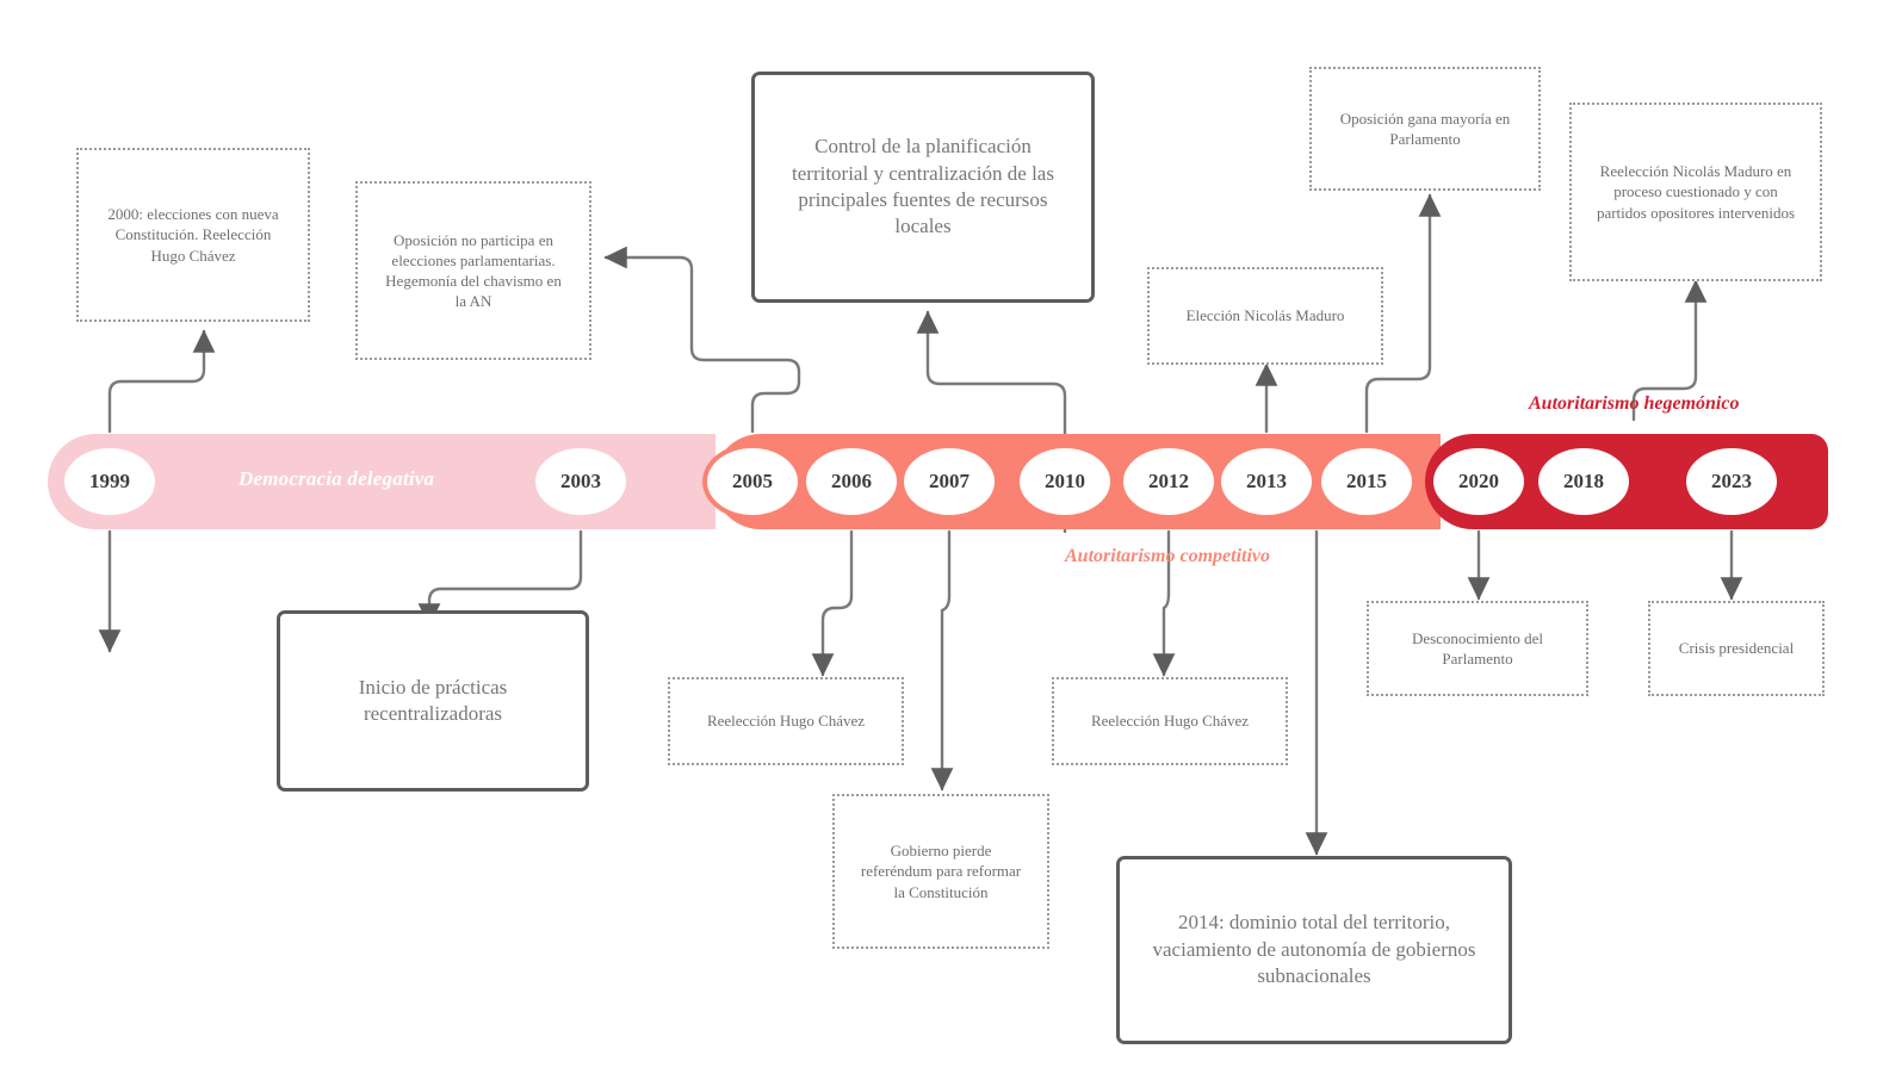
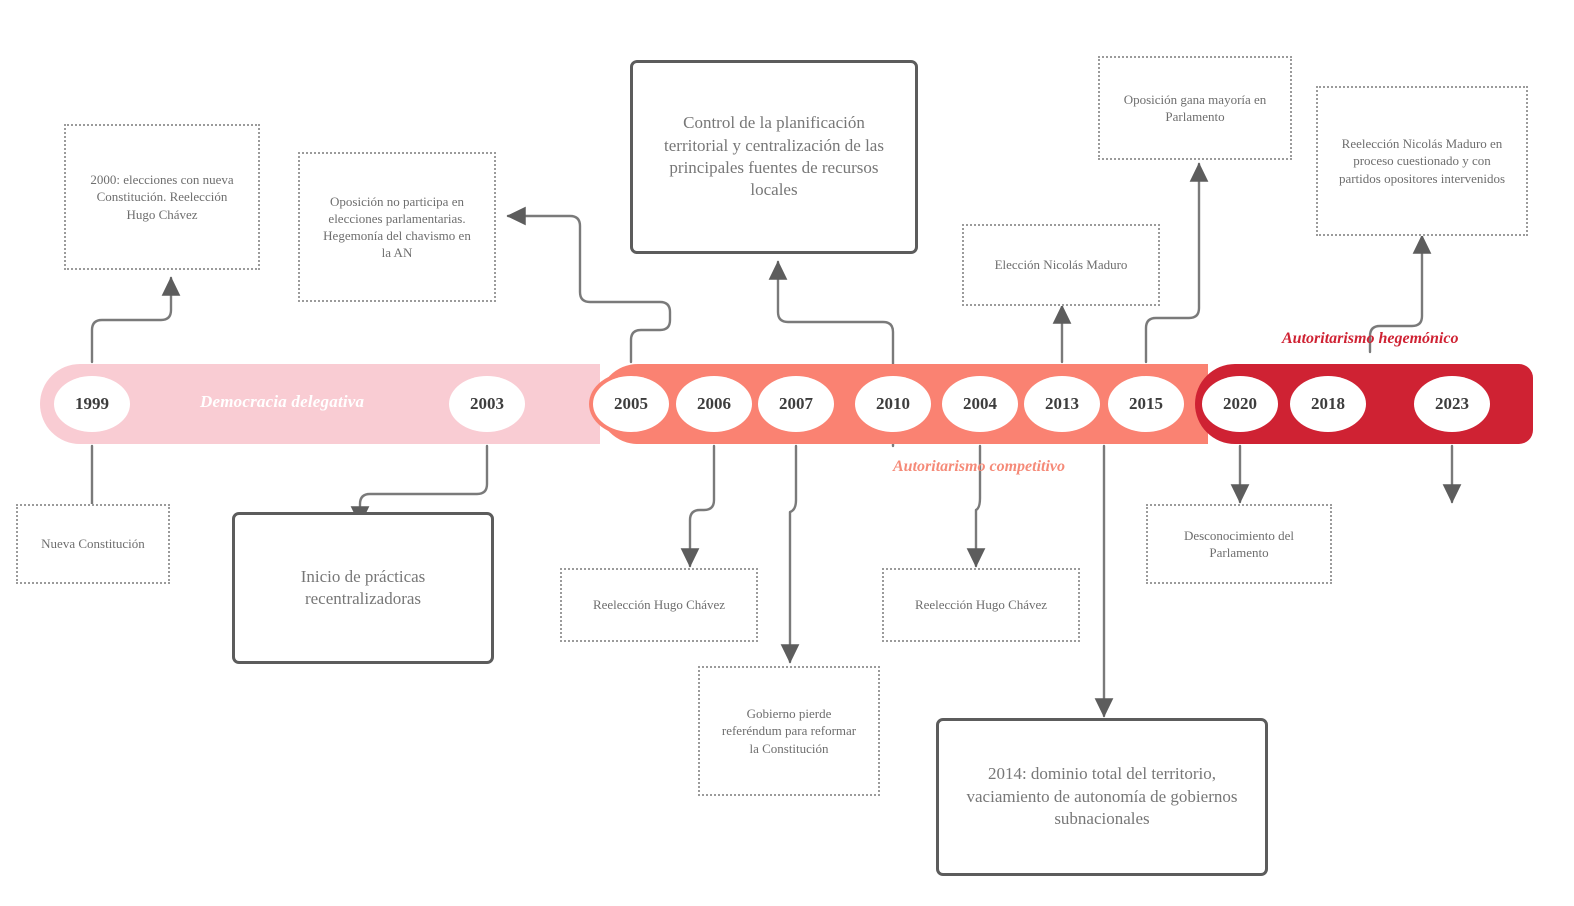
  Democracia delegativa
  Autoritarismo competitivo
  Autoritarismo hegemónico
  1999
  2003
  2005
  2006
  2007
  2010
- 2012
+ 2004
  2013
  2015
  2020
  2018
  2023
  2000: elecciones con nueva
  Constitución. Reelección
  Hugo Chávez
  Oposición no participa en
  elecciones parlamentarias.
  Hegemonía del chavismo en
  la AN
  Control de la planificación
  territorial y centralización de las
  principales fuentes de recursos
  locales
  Elección Nicolás Maduro
  Oposición gana mayoría en
  Parlamento
  Reelección Nicolás Maduro en
  proceso cuestionado y con
  partidos opositores intervenidos
+ Nueva Constitución
  Inicio de prácticas
  recentralizadoras
  Reelección Hugo Chávez
  Gobierno pierde
  referéndum para reformar
  la Constitución
  Reelección Hugo Chávez
  2014: dominio total del territorio,
  vaciamiento de autonomía de gobiernos
  subnacionales
  Desconocimiento del
  Parlamento
- Crisis presidencial
